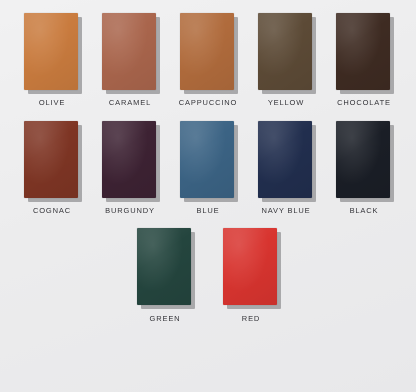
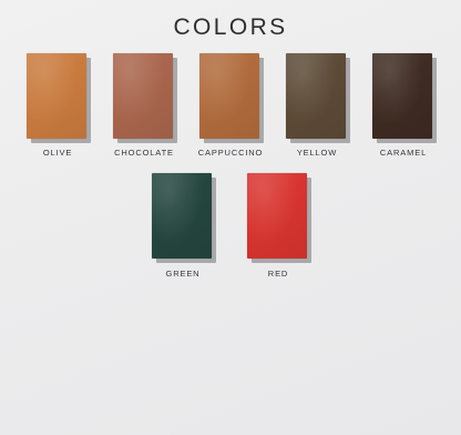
+ COLORS
  OLIVE
- CARAMEL
+ CHOCOLATE
  CAPPUCCINO
  YELLOW
- CHOCOLATE
+ CARAMEL
- COGNAC
- BURGUNDY
- BLUE
- NAVY BLUE
- BLACK
  GREEN
  RED
